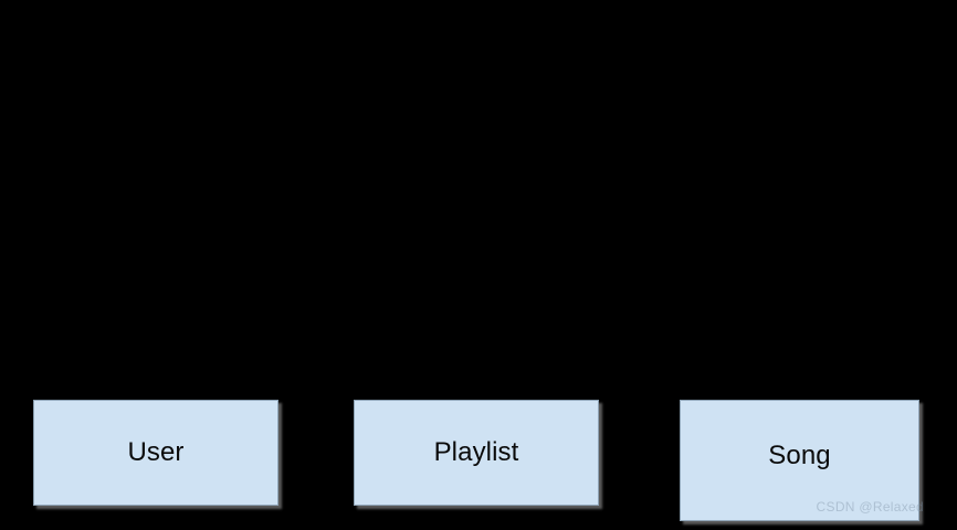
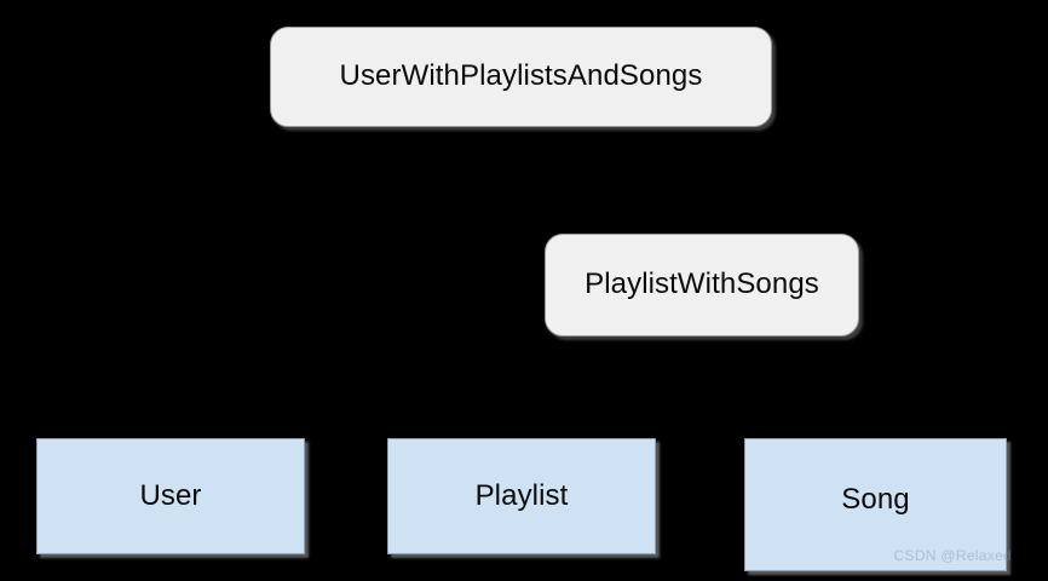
+ UserWithPlaylistsAndSongs
+ PlaylistWithSongs
  User
  Playlist
  Song
  CSDN @Relaxed
